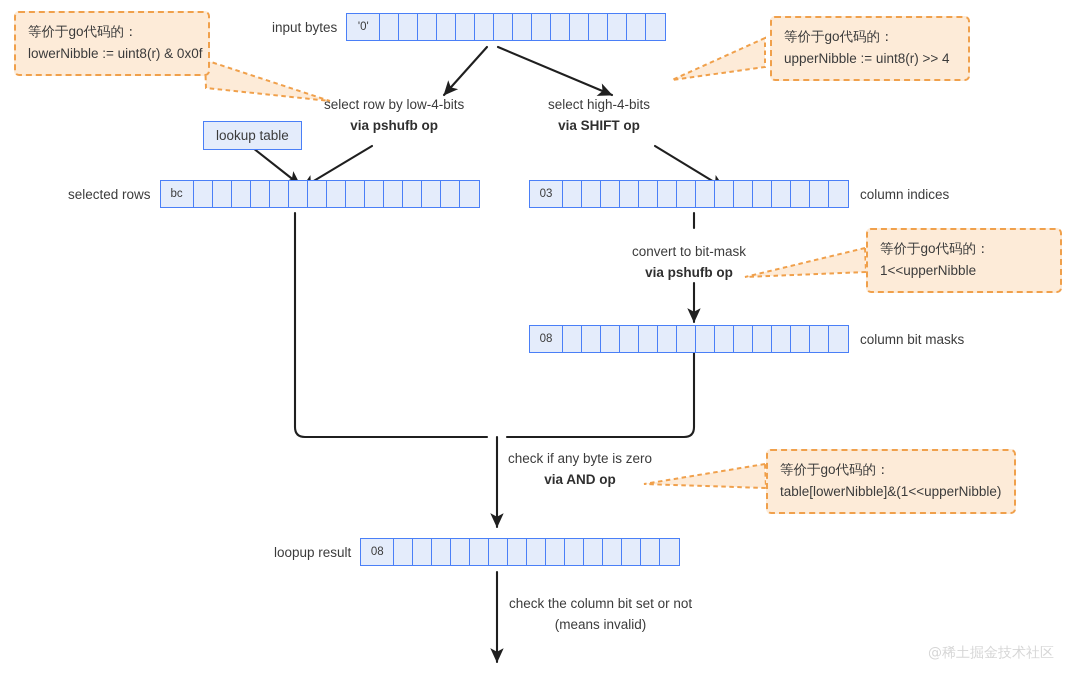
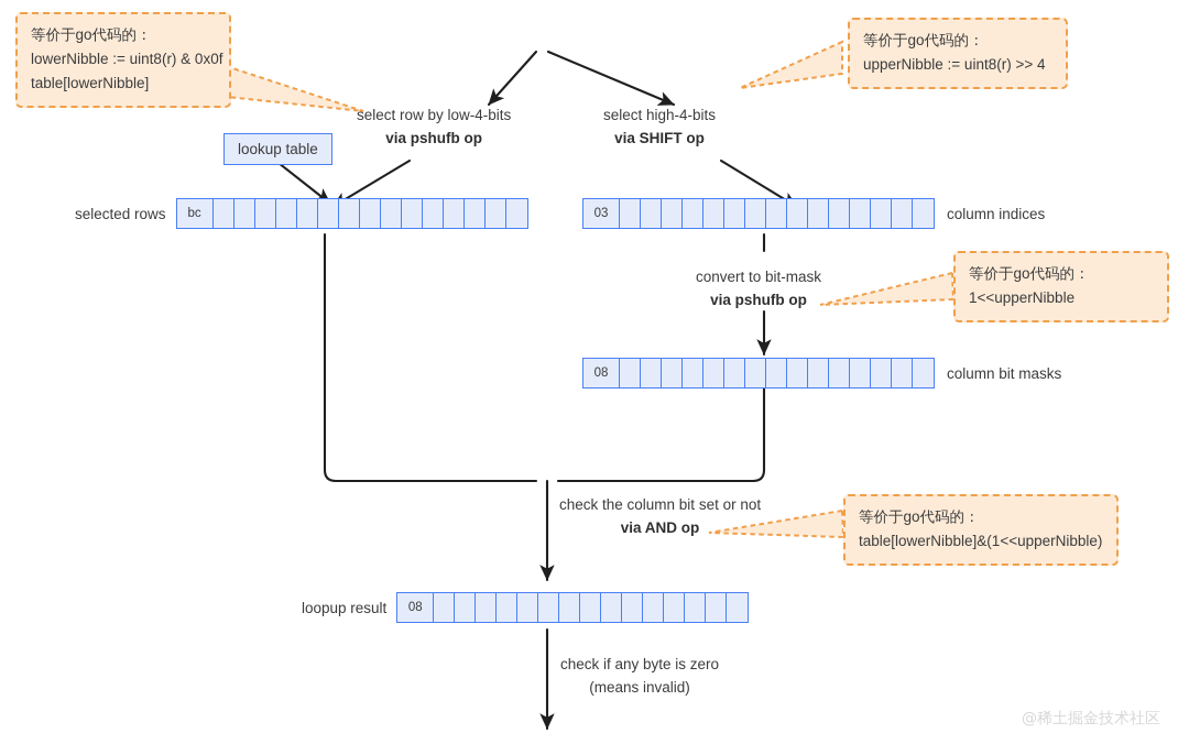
  等价于go代码的：
  lowerNibble := uint8(r) & 0x0f
+ table[lowerNibble]
  等价于go代码的：
  upperNibble := uint8(r) >> 4
  等价于go代码的：
  1<<upperNibble
  等价于go代码的：
  table[lowerNibble]&(1<<upperNibble)
- input bytes
- '0'
  select row by low-4-bits
  via pshufb op
  select high-4-bits
  via SHIFT op
  lookup table
  selected rows
  bc
  03
  column indices
  convert to bit-mask
  via pshufb op
  08
  column bit masks
- check if any byte is zero
+ check the column bit set or not
  via AND op
  loopup result
  08
- check the column bit set or not
+ check if any byte is zero
  (means invalid)
  @稀土掘金技术社区
